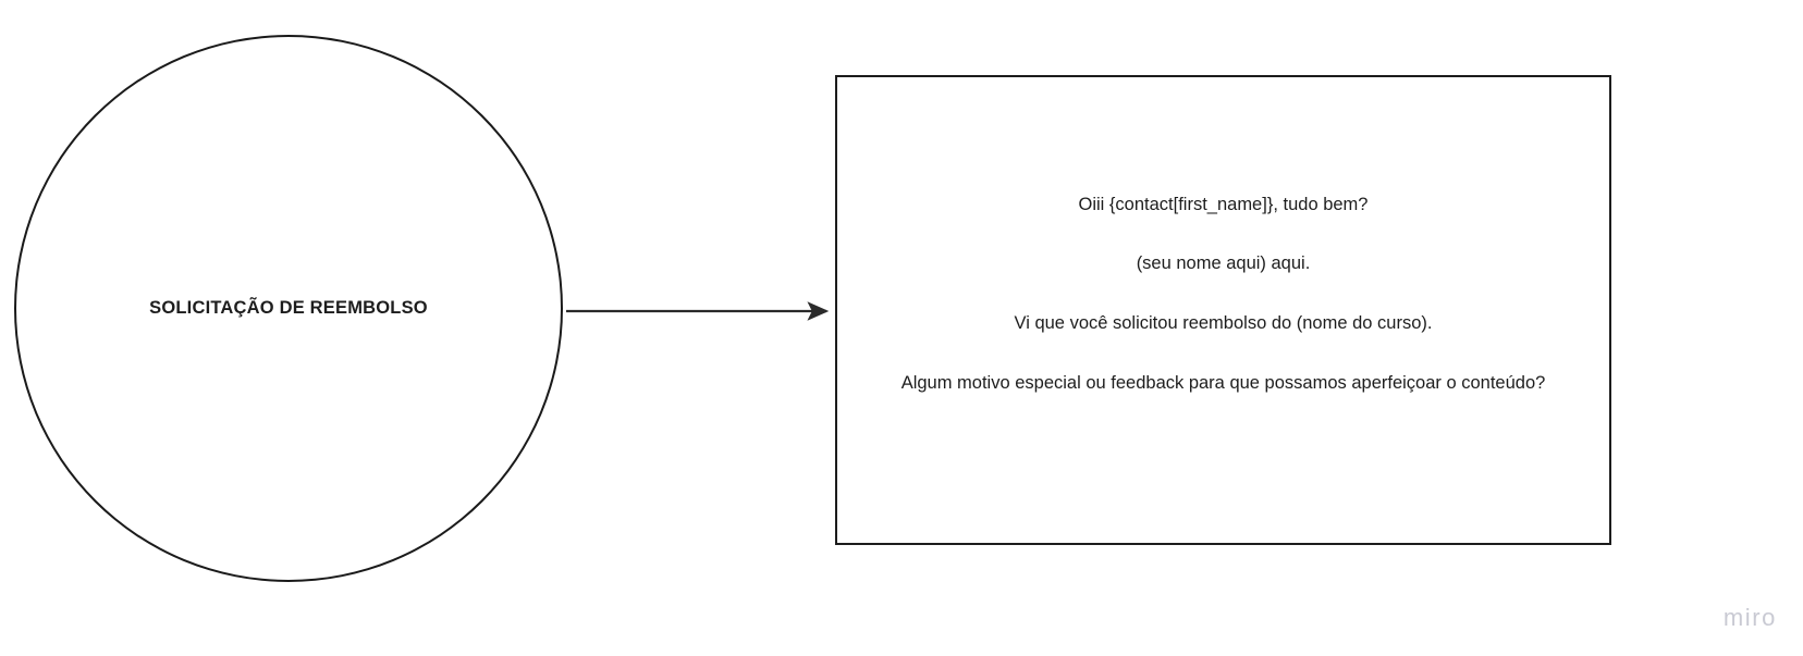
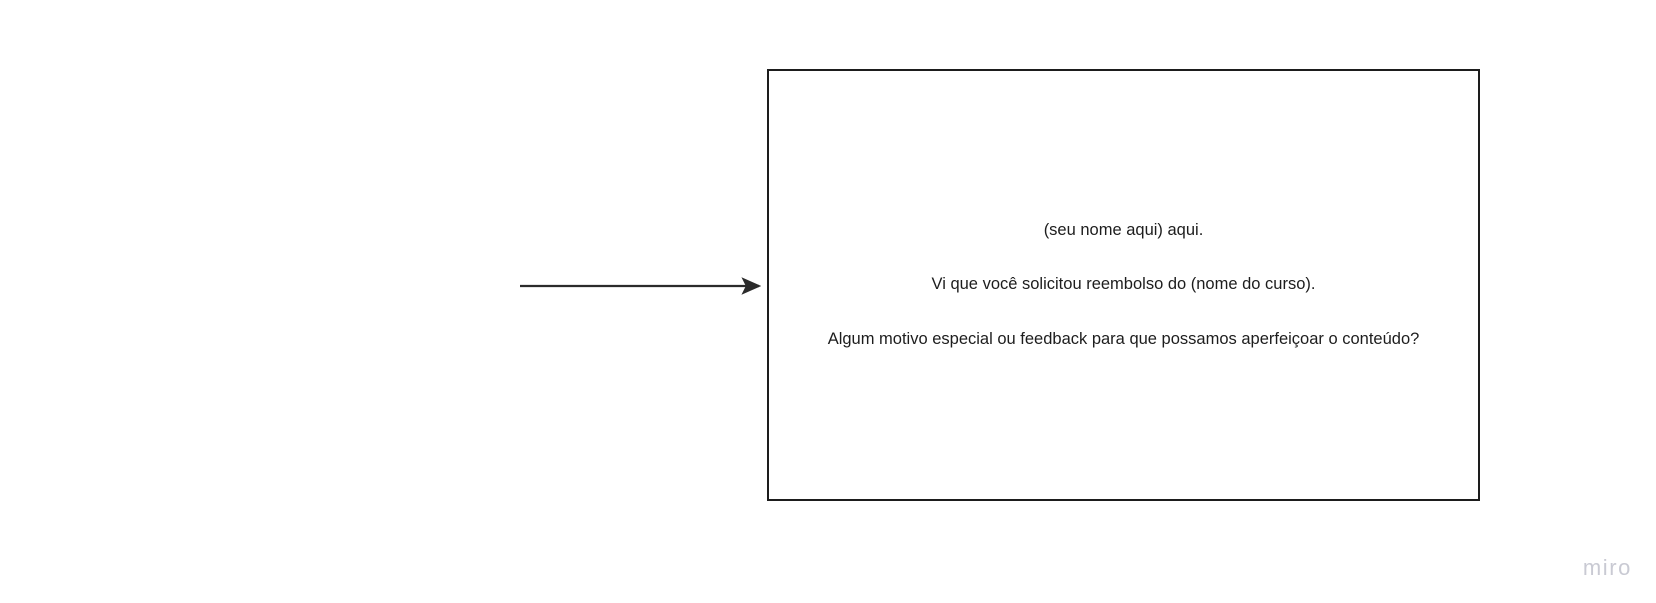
- SOLICITAÇÃO DE REEMBOLSO
- Oiii {contact[first_name]}, tudo bem?
  (seu nome aqui) aqui.
  Vi que você solicitou reembolso do (nome do curso).
  Algum motivo especial ou feedback para que possamos aperfeiçoar o conteúdo?
  miro
